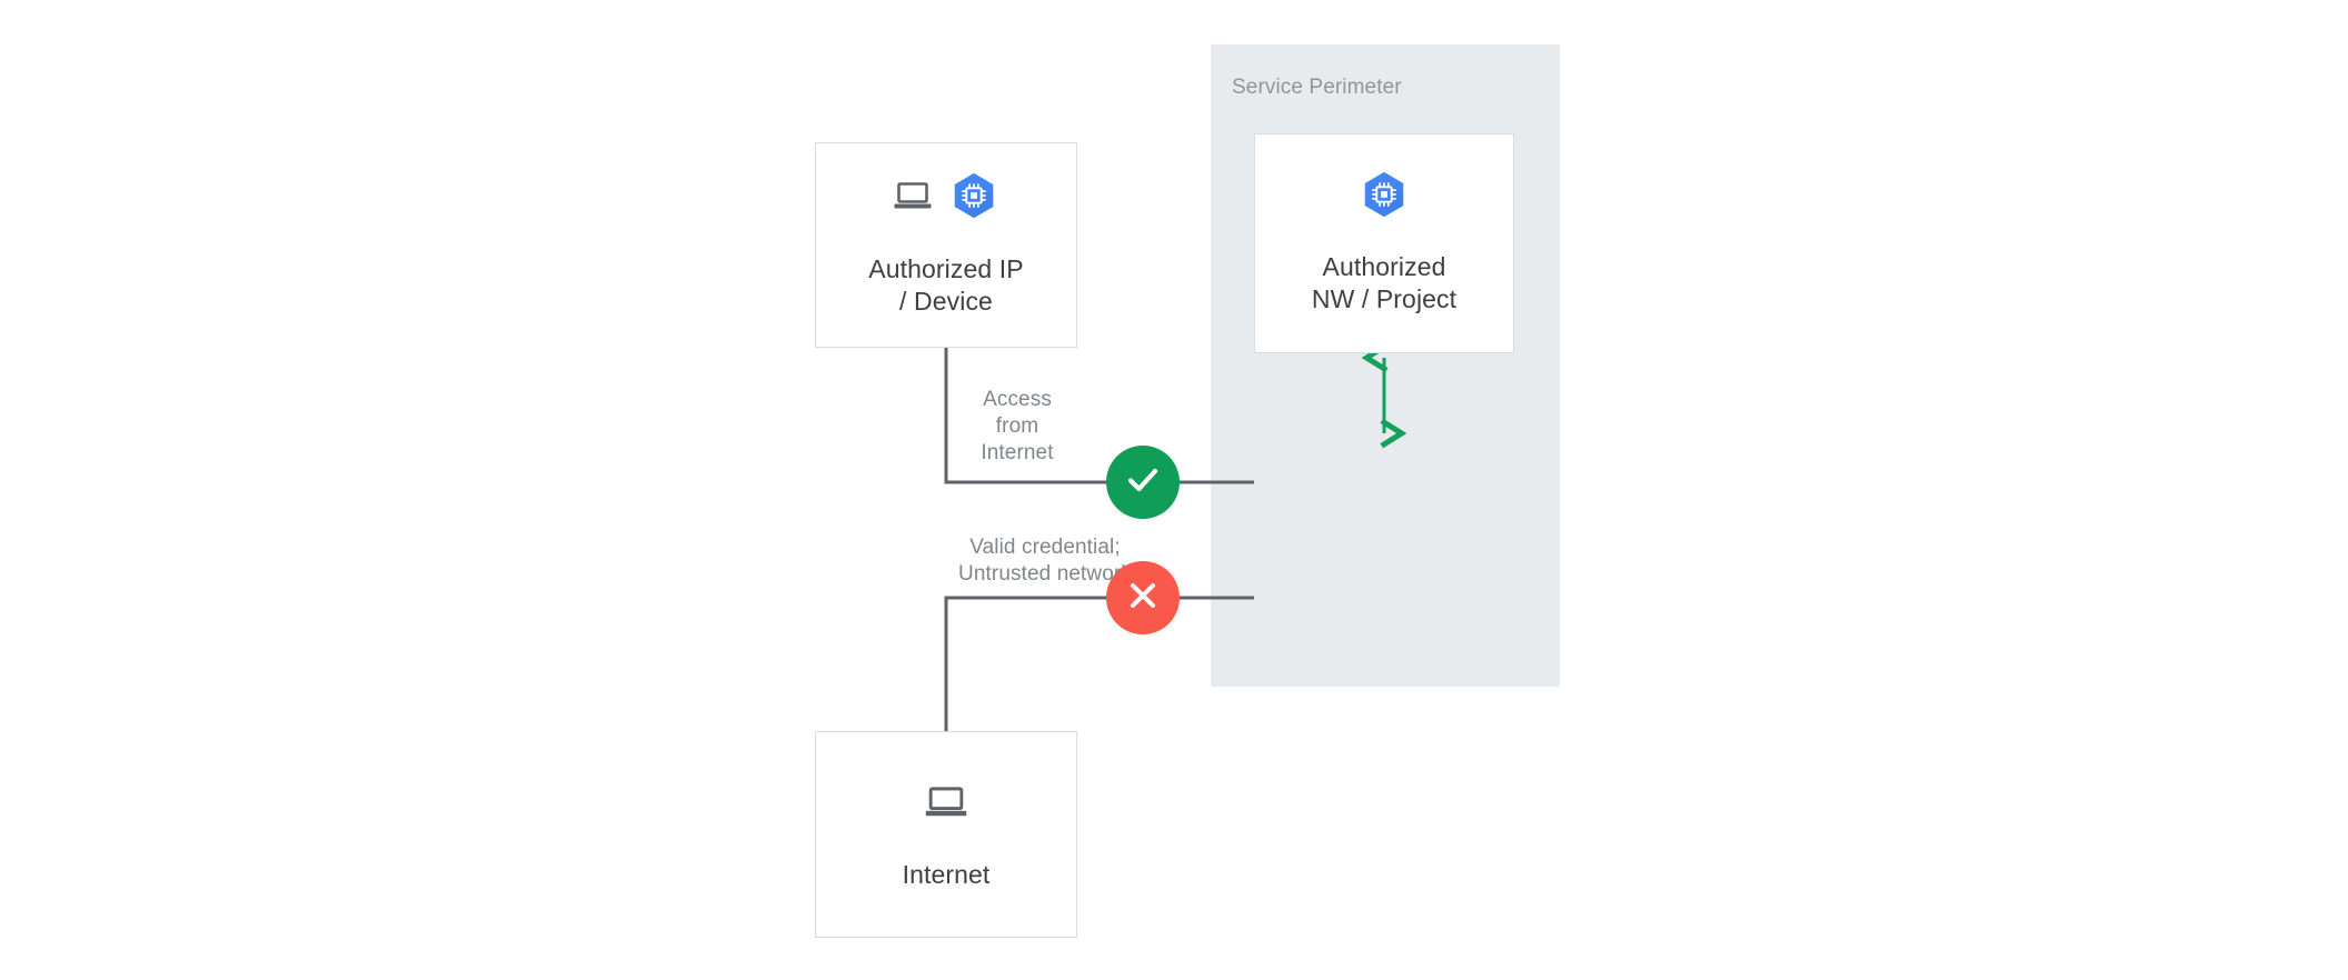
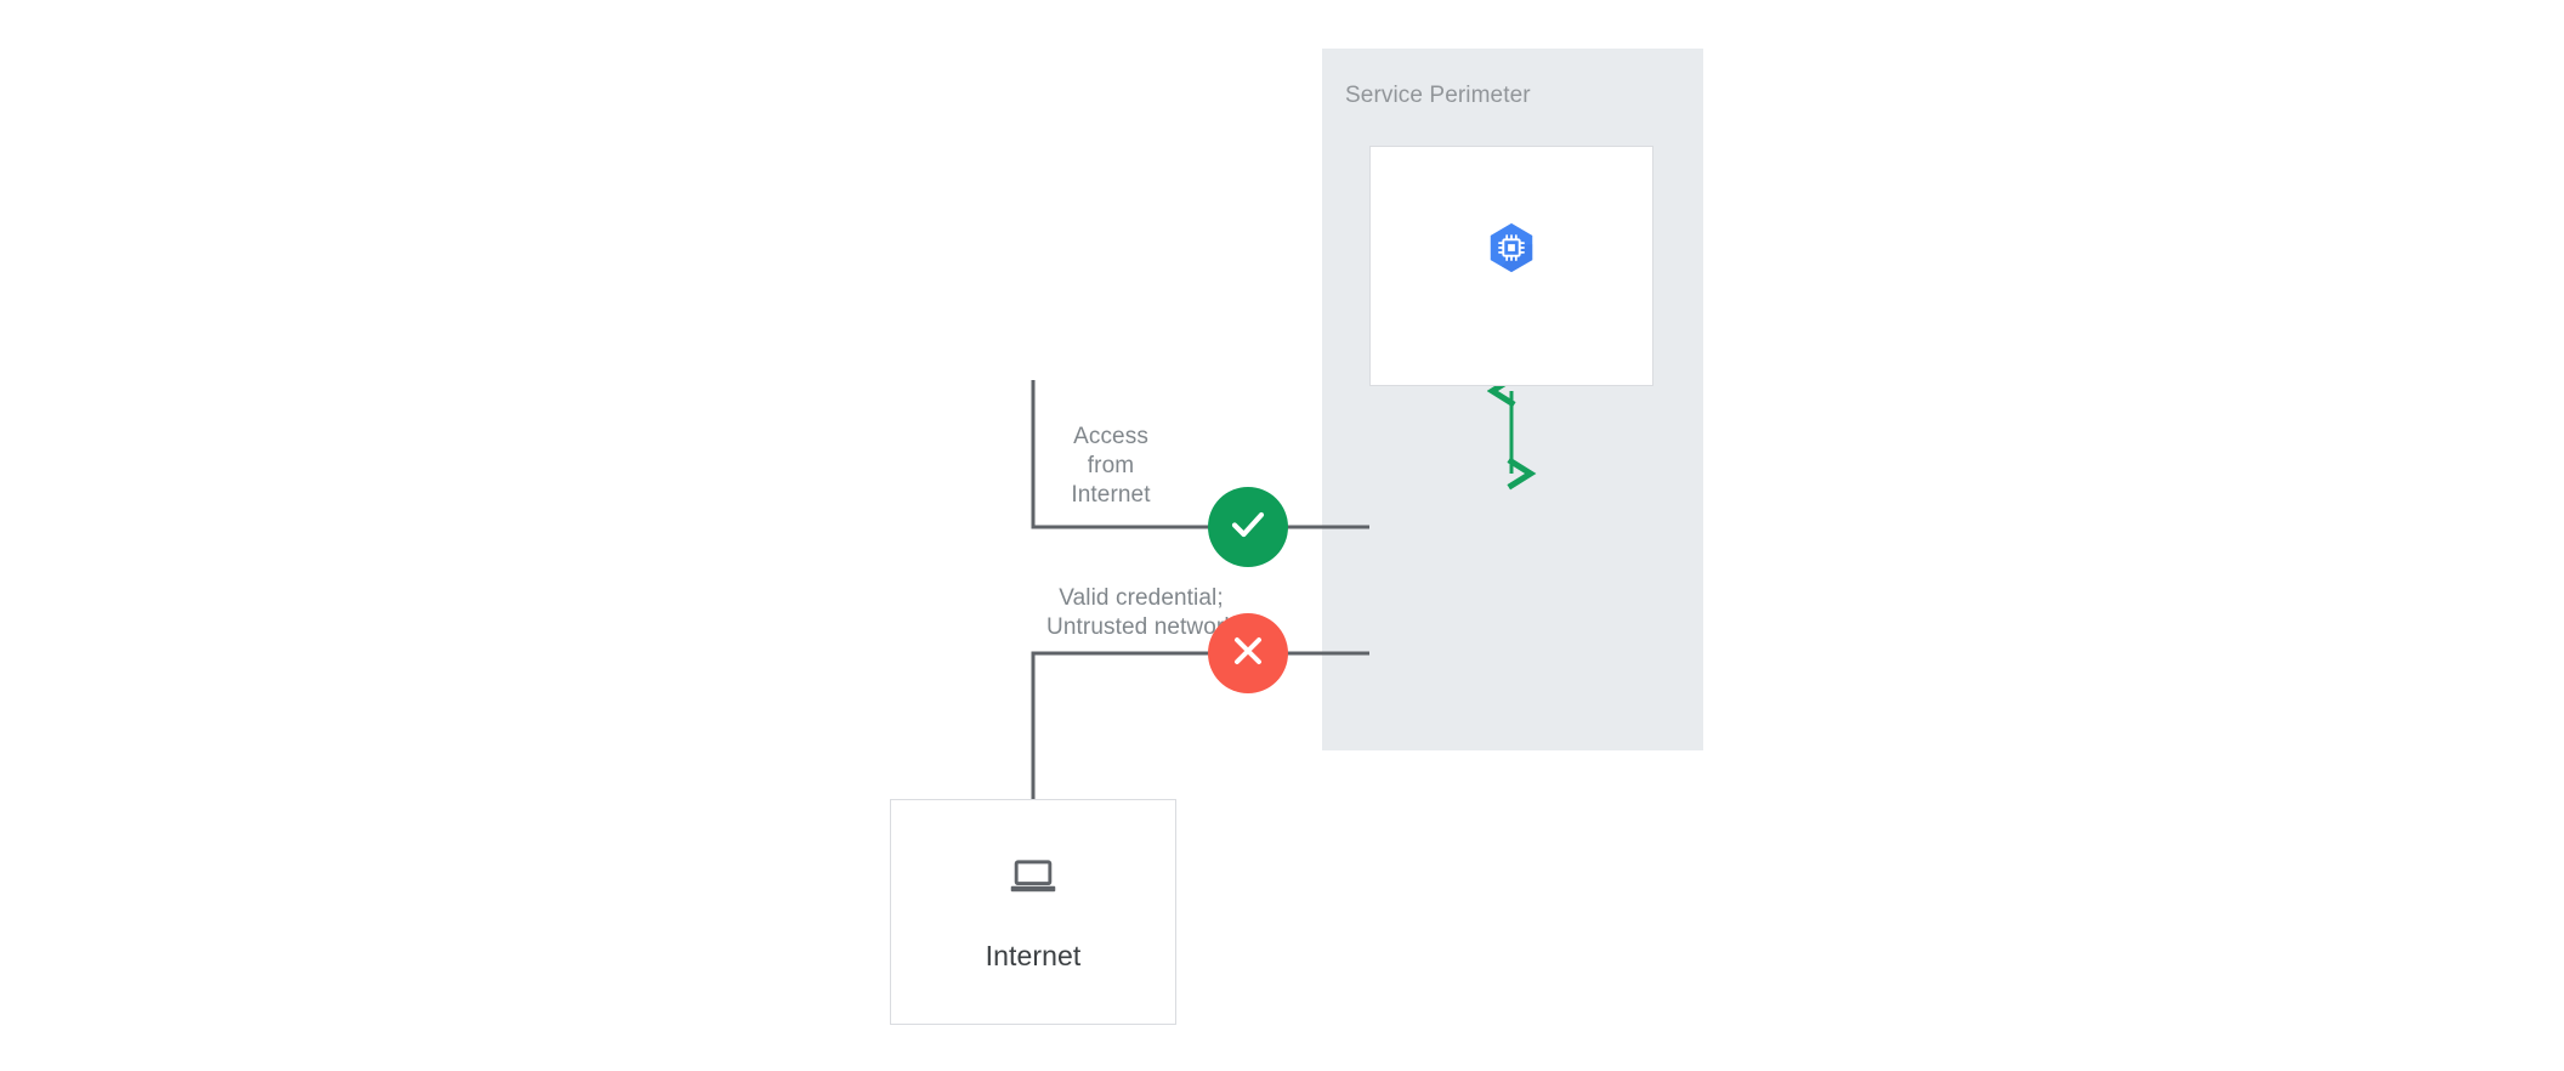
  Service Perimeter
- Authorized IP
- / Device
- Authorized
- NW / Project
  Internet
  Access
  from
  Internet
  Valid credential;
  Untrusted netwo
